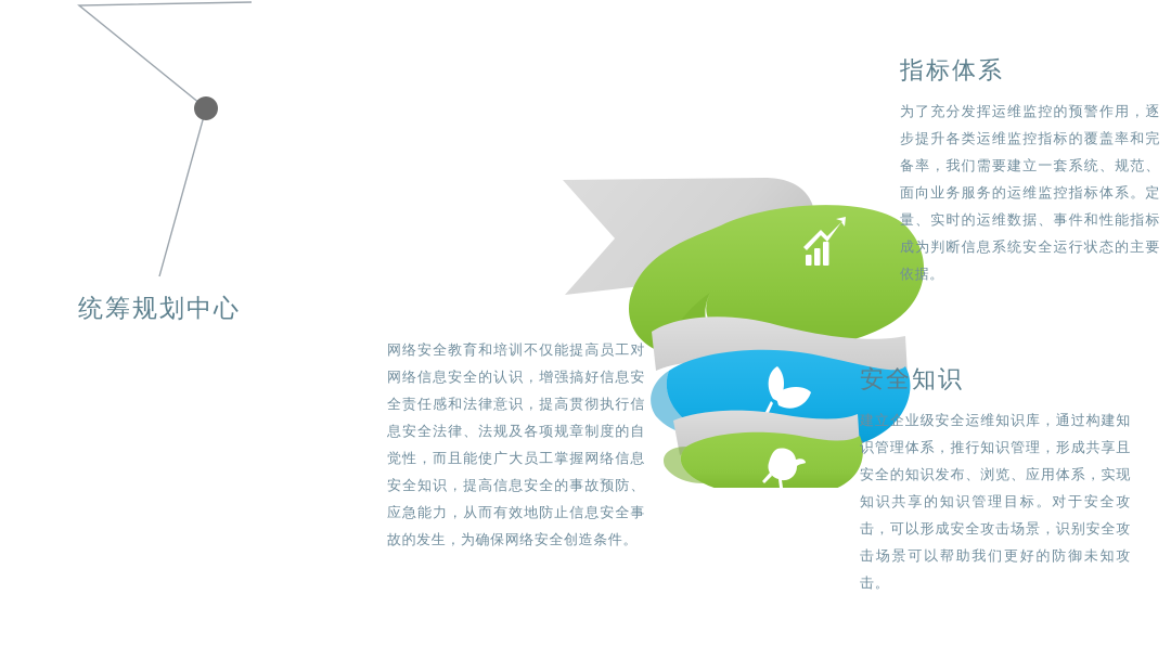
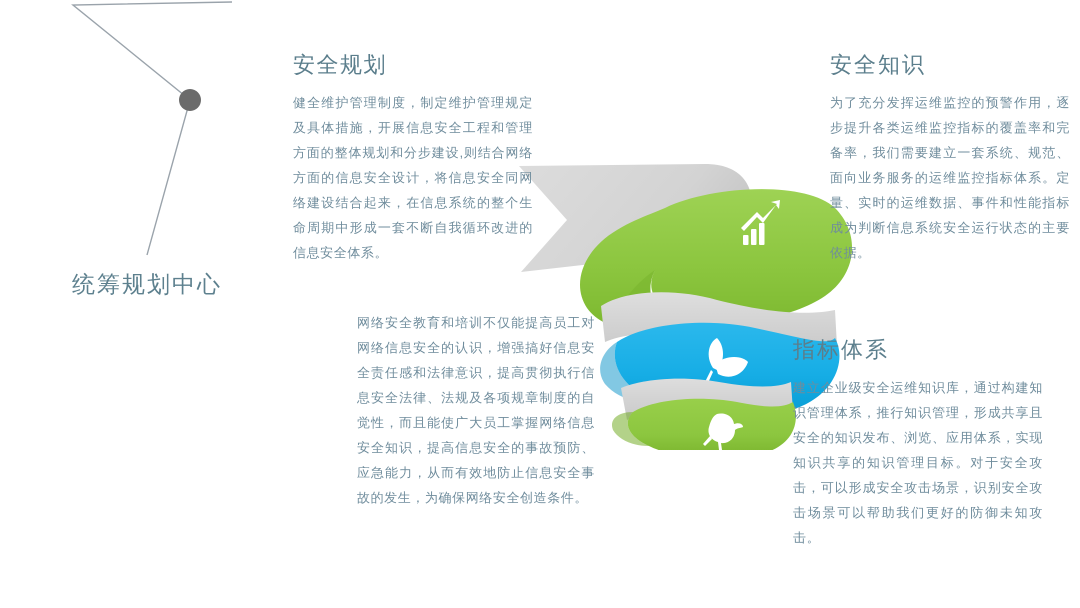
  统筹规划中心
+ 安全规划
+ 健全维护管理制度，制定维护管理规定及具体措施，开展信息安全工程和管理方面的整体规划和分步建设,则结合网络方面的信息安全设计，将信息安全同网络建设结合起来，在信息系统的整个生命周期中形成一套不断自我循环改进的信息安全体系。
- 指标体系
+ 安全知识
  为了充分发挥运维监控的预警作用，逐步提升各类运维监控指标的覆盖率和完备率，我们需要建立一套系统、规范、面向业务服务的运维监控指标体系。定量、实时的运维数据、事件和性能指标成为判断信息系统安全运行状态的主要依据。
  网络安全教育和培训不仅能提高员工对网络信息安全的认识，增强搞好信息安全责任感和法律意识，提高贯彻执行信息安全法律、法规及各项规章制度的自觉性，而且能使广大员工掌握网络信息安全知识，提高信息安全的事故预防、应急能力，从而有效地防止信息安全事故的发生，为确保网络安全创造条件。
- 安全知识
+ 指标体系
  建立企业级安全运维知识库，通过构建知识管理体系，推行知识管理，形成共享且安全的知识发布、浏览、应用体系，实现知识共享的知识管理目标。对于安全攻击，可以形成安全攻击场景，识别安全攻击场景可以帮助我们更好的防御未知攻击。
